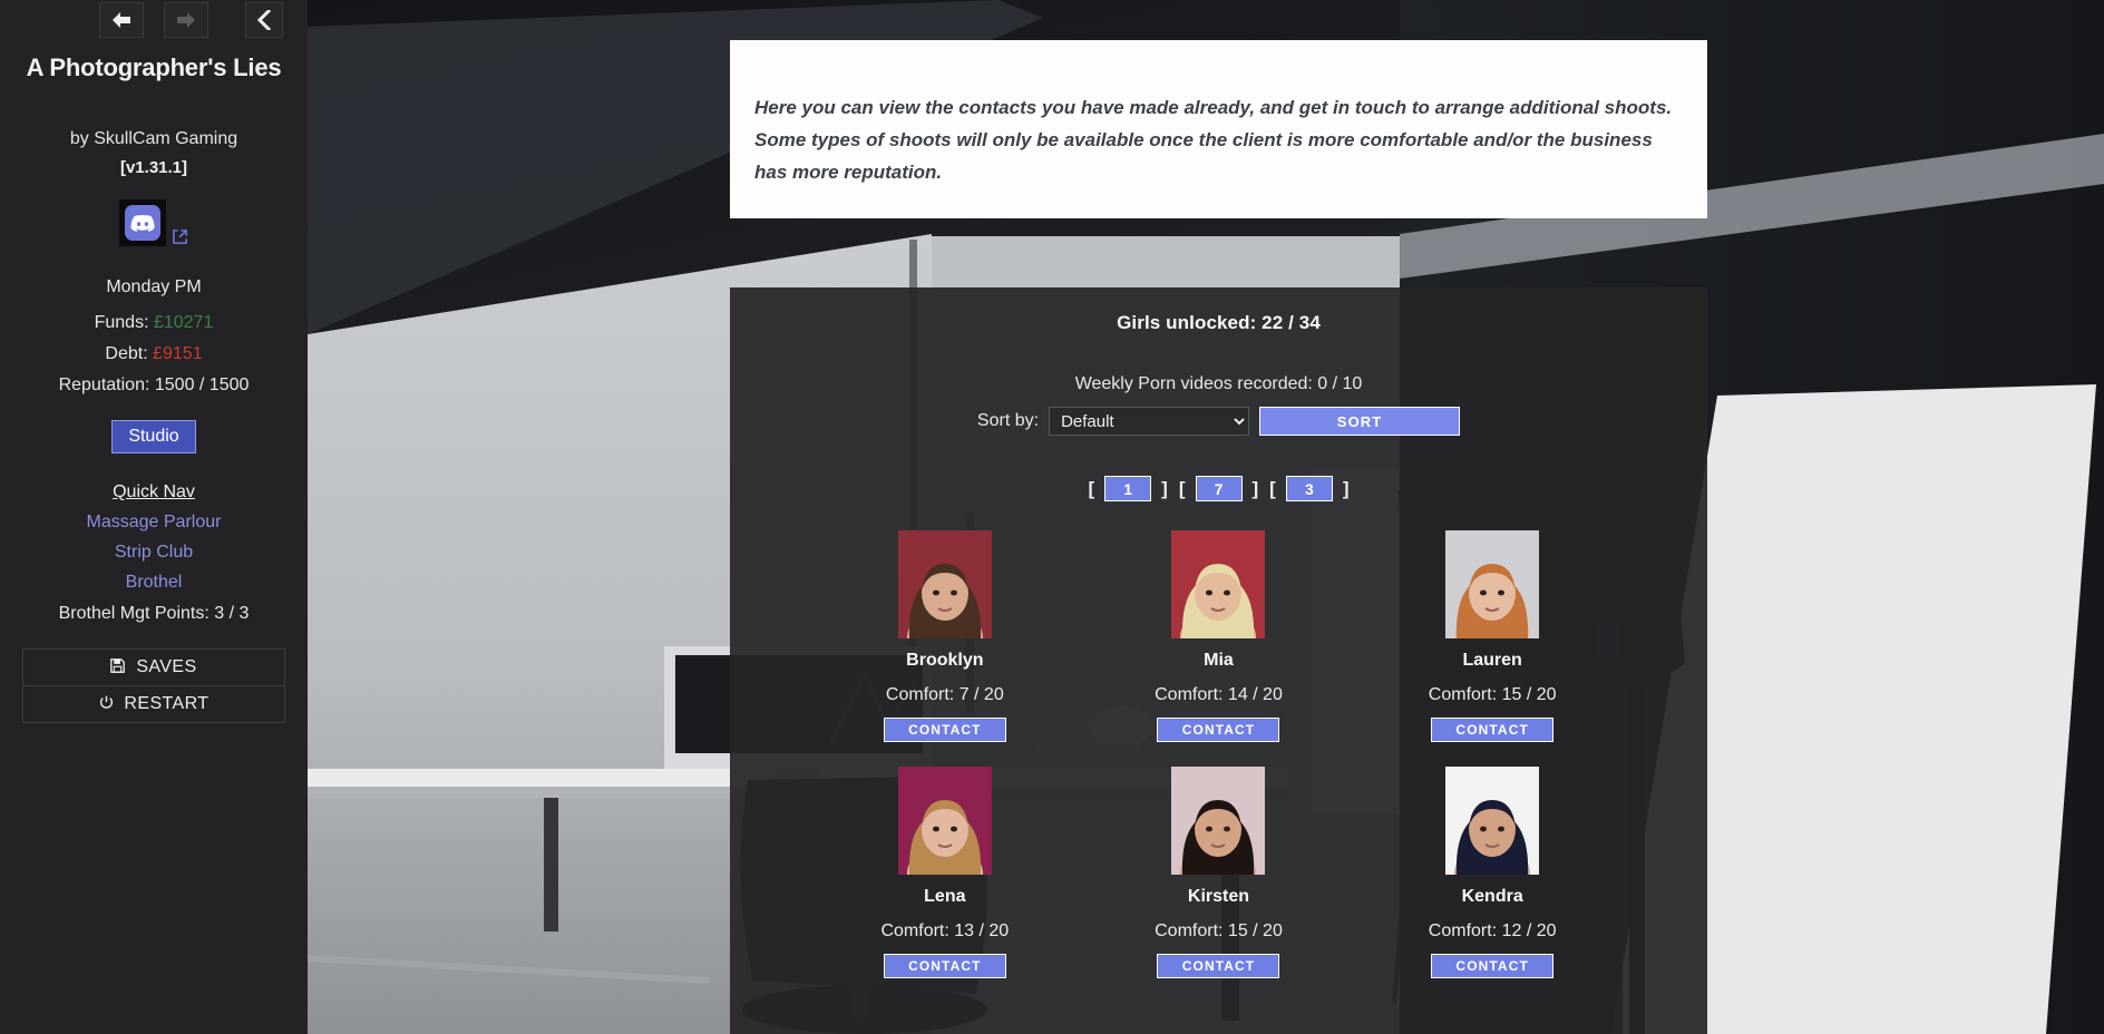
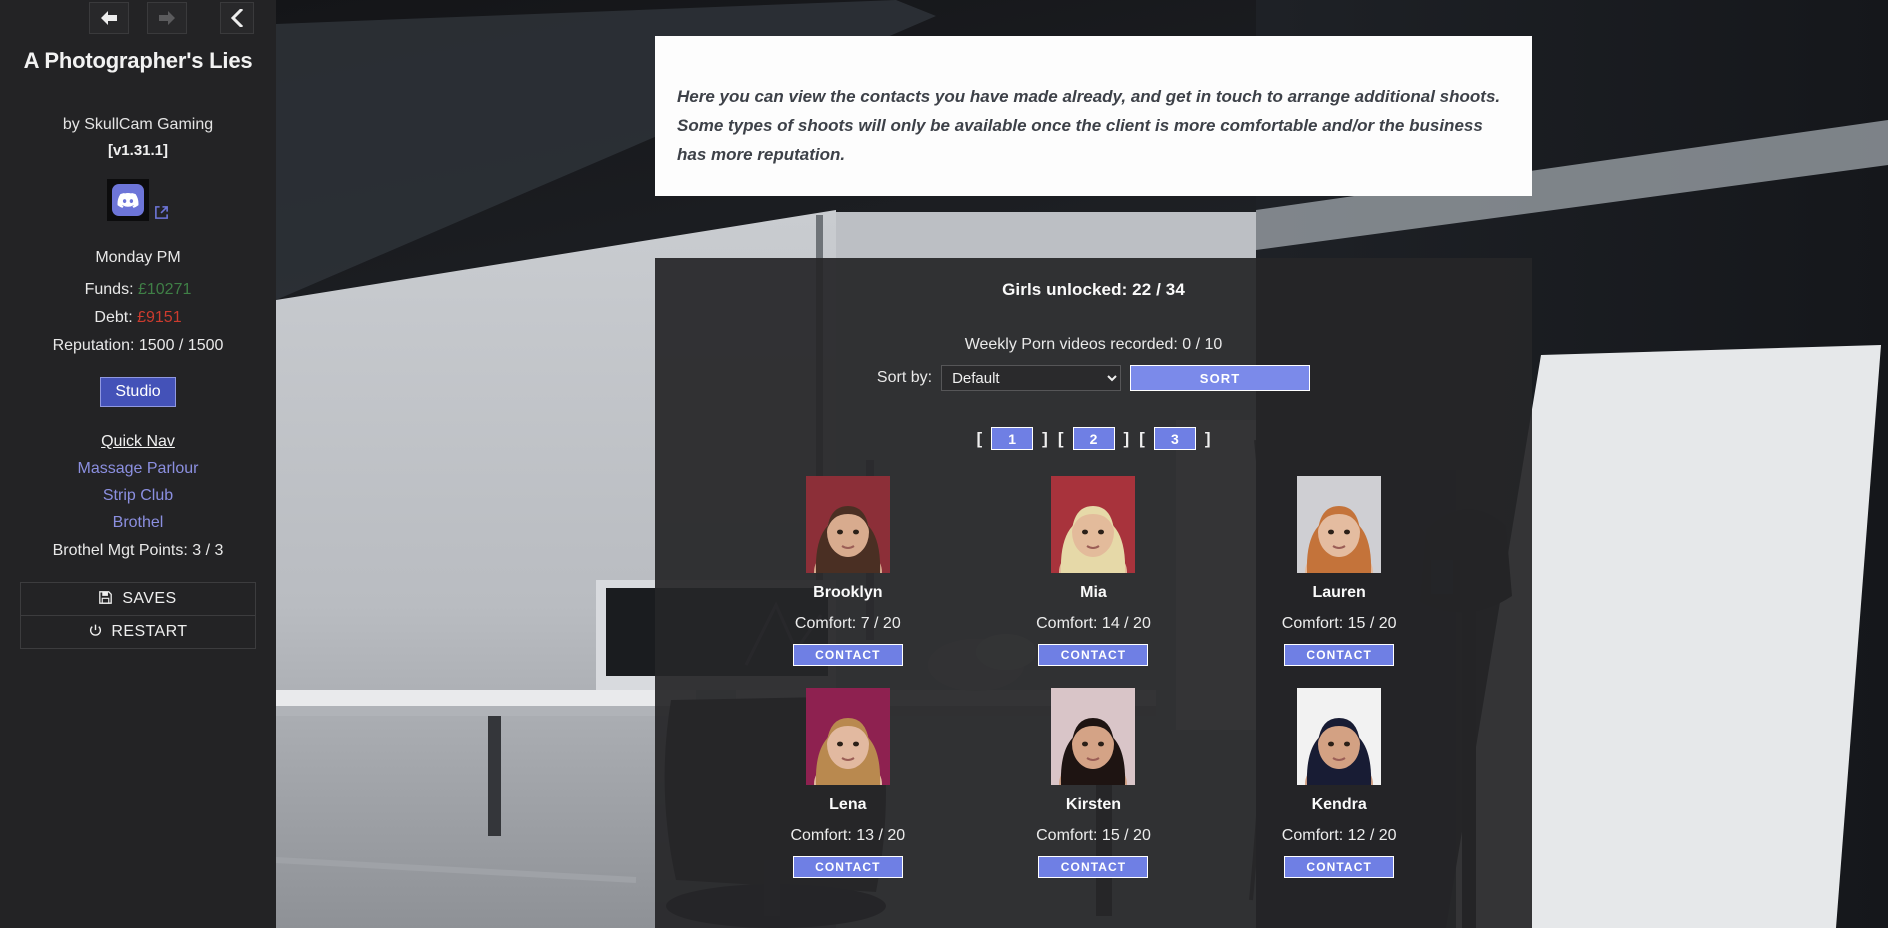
  A Photographer's Lies
  by SkullCam Gaming
  [v1.31.1]
  Monday PM
  Funds: £10271
  Debt: £9151
  Reputation: 1500 / 1500
  Studio
  Quick Nav
  Massage Parlour
  Strip Club
  Brothel
  Brothel Mgt Points: 3 / 3
  SAVES
  RESTART
  Here you can view the contacts you have made already, and get in touch to arrange additional shoots. Some types of shoots will only be available once the client is more comfortable and/or the business has more reputation.
  Girls unlocked: 22 / 34
  Weekly Porn videos recorded: 0 / 10
  Sort by:
  Default
  SORT
  [
  1
  ]
  [
- 7
+ 2
  ]
  [
  3
  ]
  Brooklyn
  Comfort: 7 / 20
  CONTACT
  Mia
  Comfort: 14 / 20
  CONTACT
  Lauren
  Comfort: 15 / 20
  CONTACT
  Lena
  Comfort: 13 / 20
  CONTACT
  Kirsten
  Comfort: 15 / 20
  CONTACT
  Kendra
  Comfort: 12 / 20
  CONTACT
